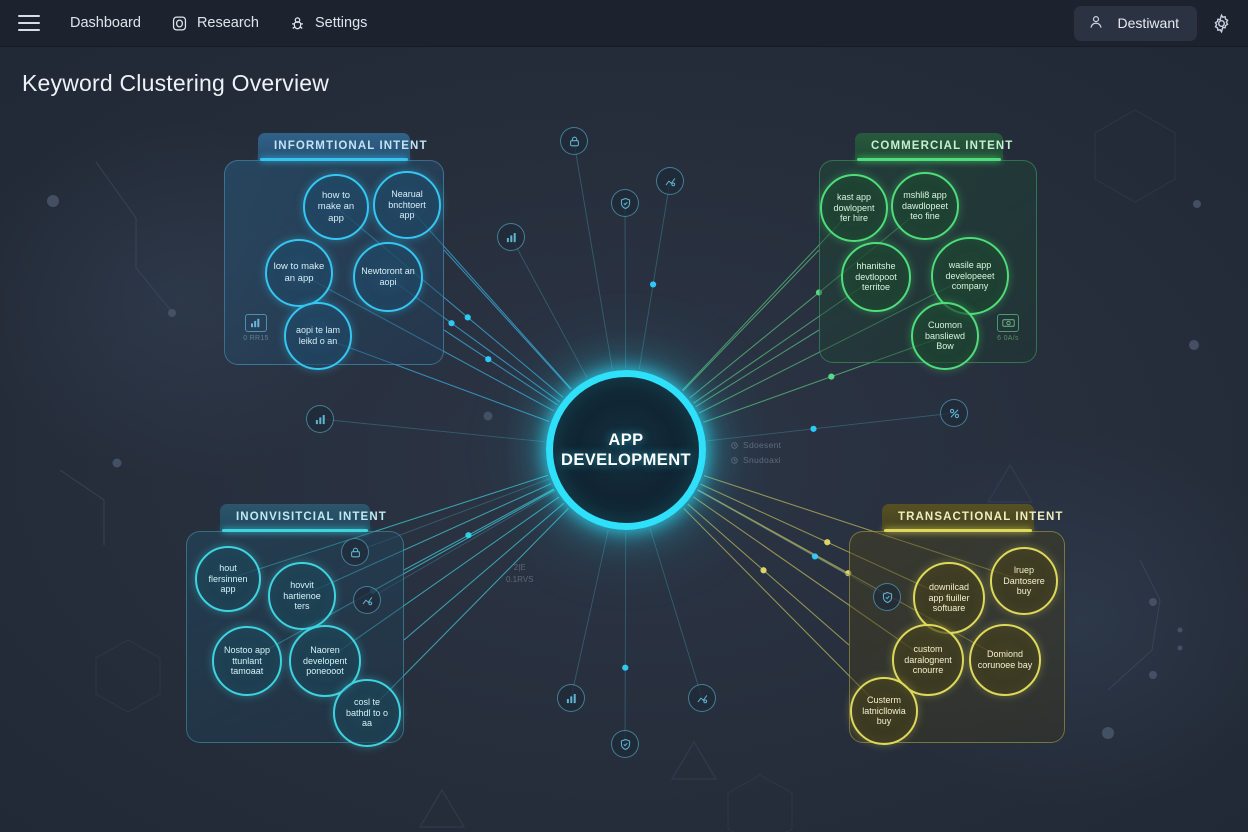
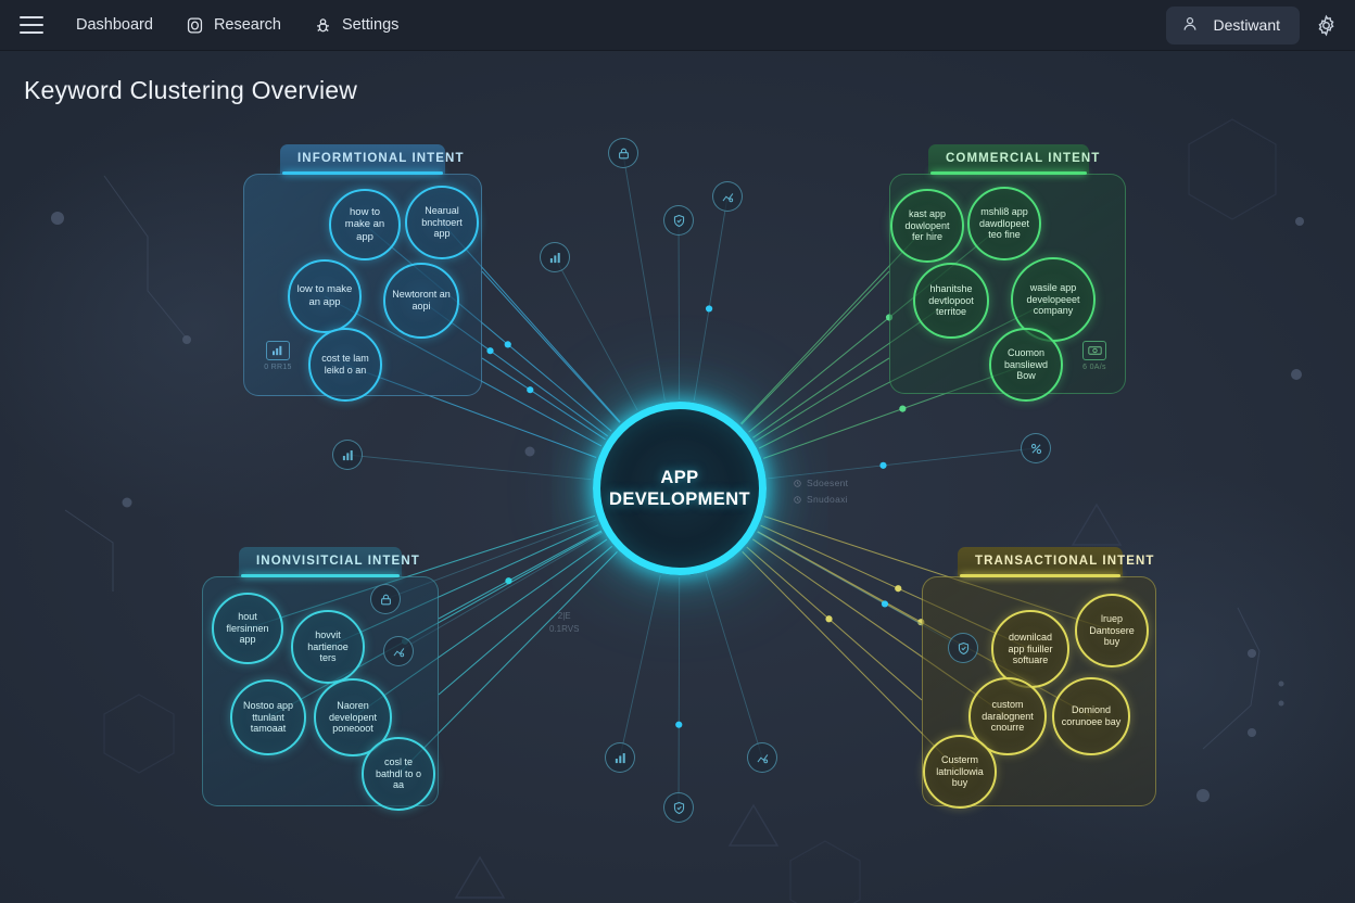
  Dashboard
  Research
  Settings
  Destiwant
  Keyword Clustering Overview
  INFORMTIONAL INTENT
  how to make an app
  Nearual bnchtoert app
  low to make an app
  Newtoront an aopi
- aopi te lam leikd o an
+ cost te lam leikd o an
  INONVISITCIAL INTENT
  hout flersinnen app
  hovvit hartienoe ters
  Nostoo app ttunlant tamoaat
  Naoren developent poneooot
  cosl te bathdl to o aa
  COMMERCIAL INTENT
  kast app dowlopent fer hire
  mshli8 app dawdlopeet teo fine
  hhanitshe devtlopoot territoe
  wasile app developeeet company
  Cuomon bansliewd Bow
  TRANSACTIONAL INTENT
  downilcad app fiuiller softuare
  lruep Dantosere buy
  custom daralognent cnourre
  Domiond corunoee bay
  Custerm latnicllowia buy
  APP
  DEVELOPMENT
  Sdoesent
  Snudoaxi
  2|E
  0.1RVS
